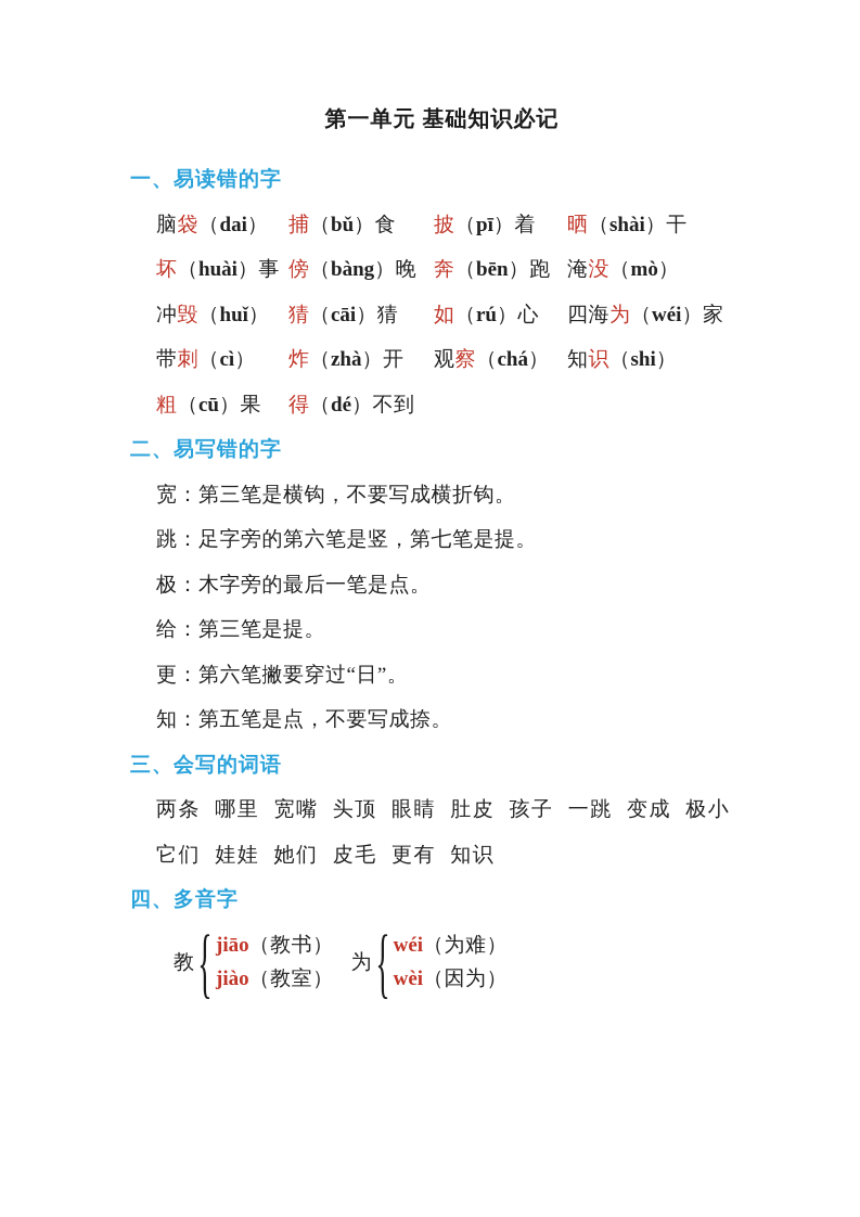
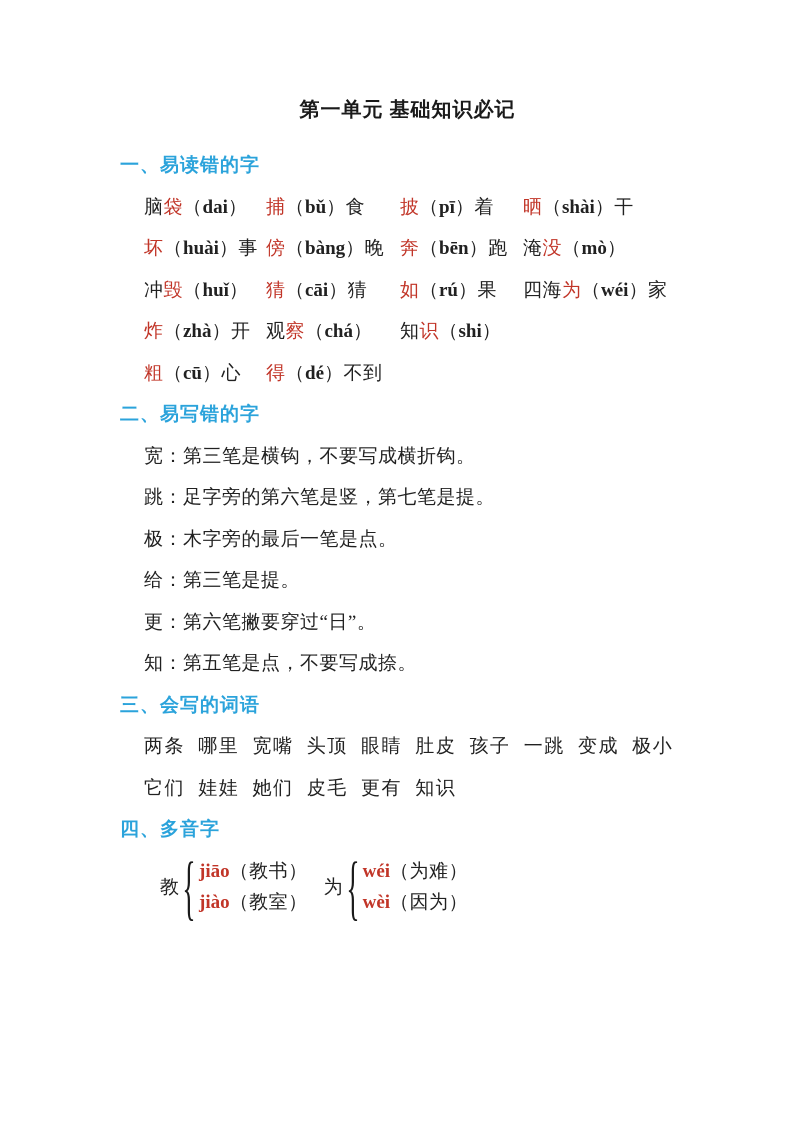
  第一单元 基础知识必记
  一、易读错的字
  脑袋（dai）
  捕（bǔ）食
  披（pī）着
  晒（shài）干
  坏（huài）事
  傍（bàng）晚
  奔（bēn）跑
  淹没（mò）
  冲毁（huǐ）
  猜（cāi）猜
- 如（rú）心
+ 如（rú）果
  四海为（wéi）家
- 带刺（cì）
  炸（zhà）开
  观察（chá）
  知识（shi）
- 粗（cū）果
+ 粗（cū）心
  得（dé）不到
  二、易写错的字
  宽：第三笔是横钩，不要写成横折钩。
  跳：足字旁的第六笔是竖，第七笔是提。
  极：木字旁的最后一笔是点。
  给：第三笔是提。
  更：第六笔撇要穿过“日”。
  知：第五笔是点，不要写成捺。
  三、会写的词语
  两条 哪里 宽嘴 头顶 眼睛 肚皮 孩子 一跳 变成 极小
  它们 娃娃 她们 皮毛 更有 知识
  四、多音字
  教
  {
  jiāo（教书）
  jiào（教室）
  为
  {
  wéi（为难）
  wèi（因为）
